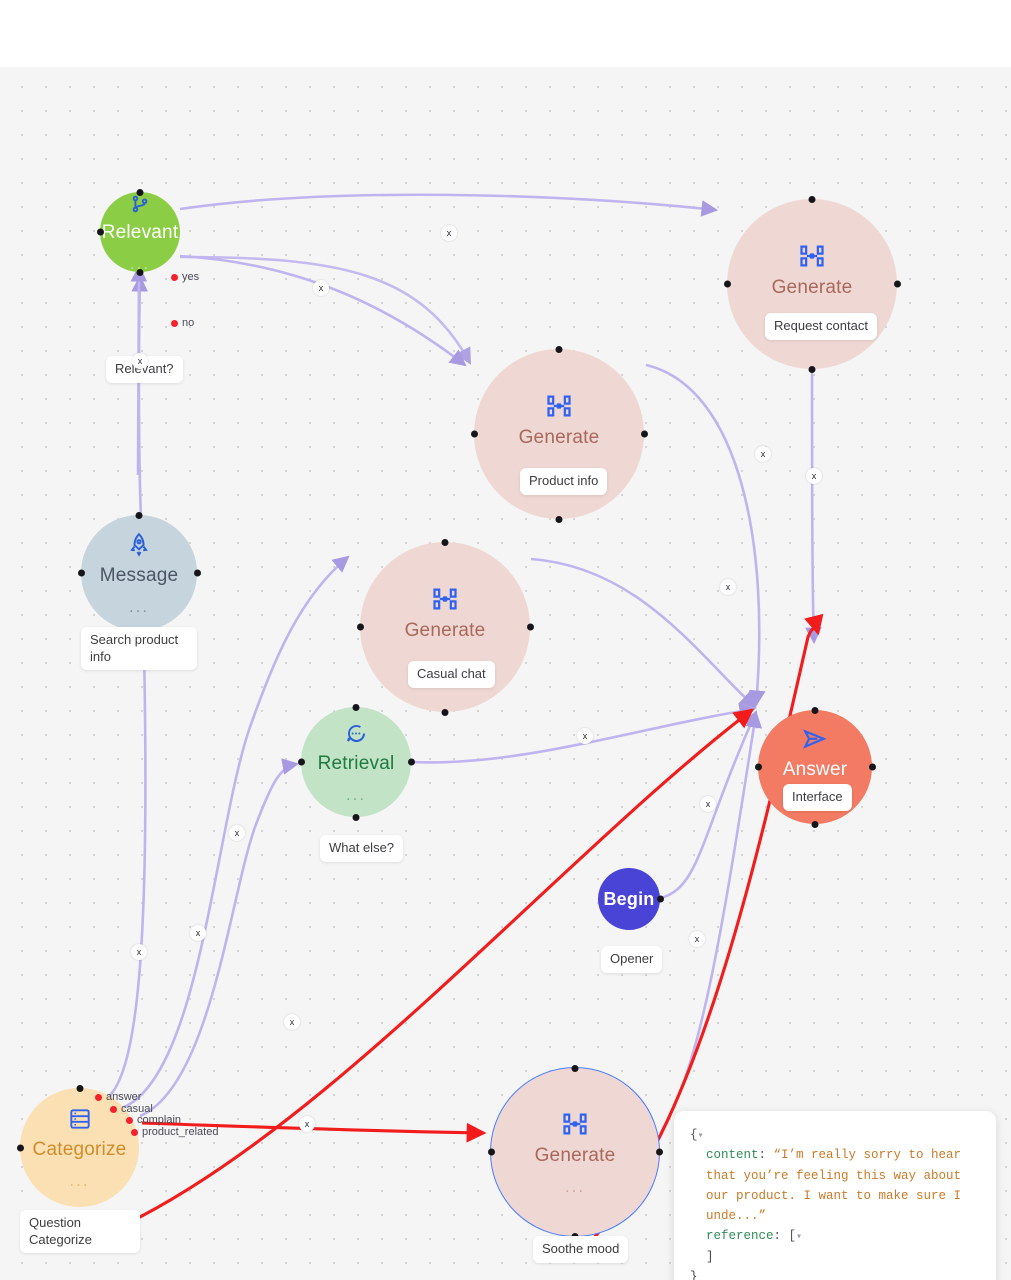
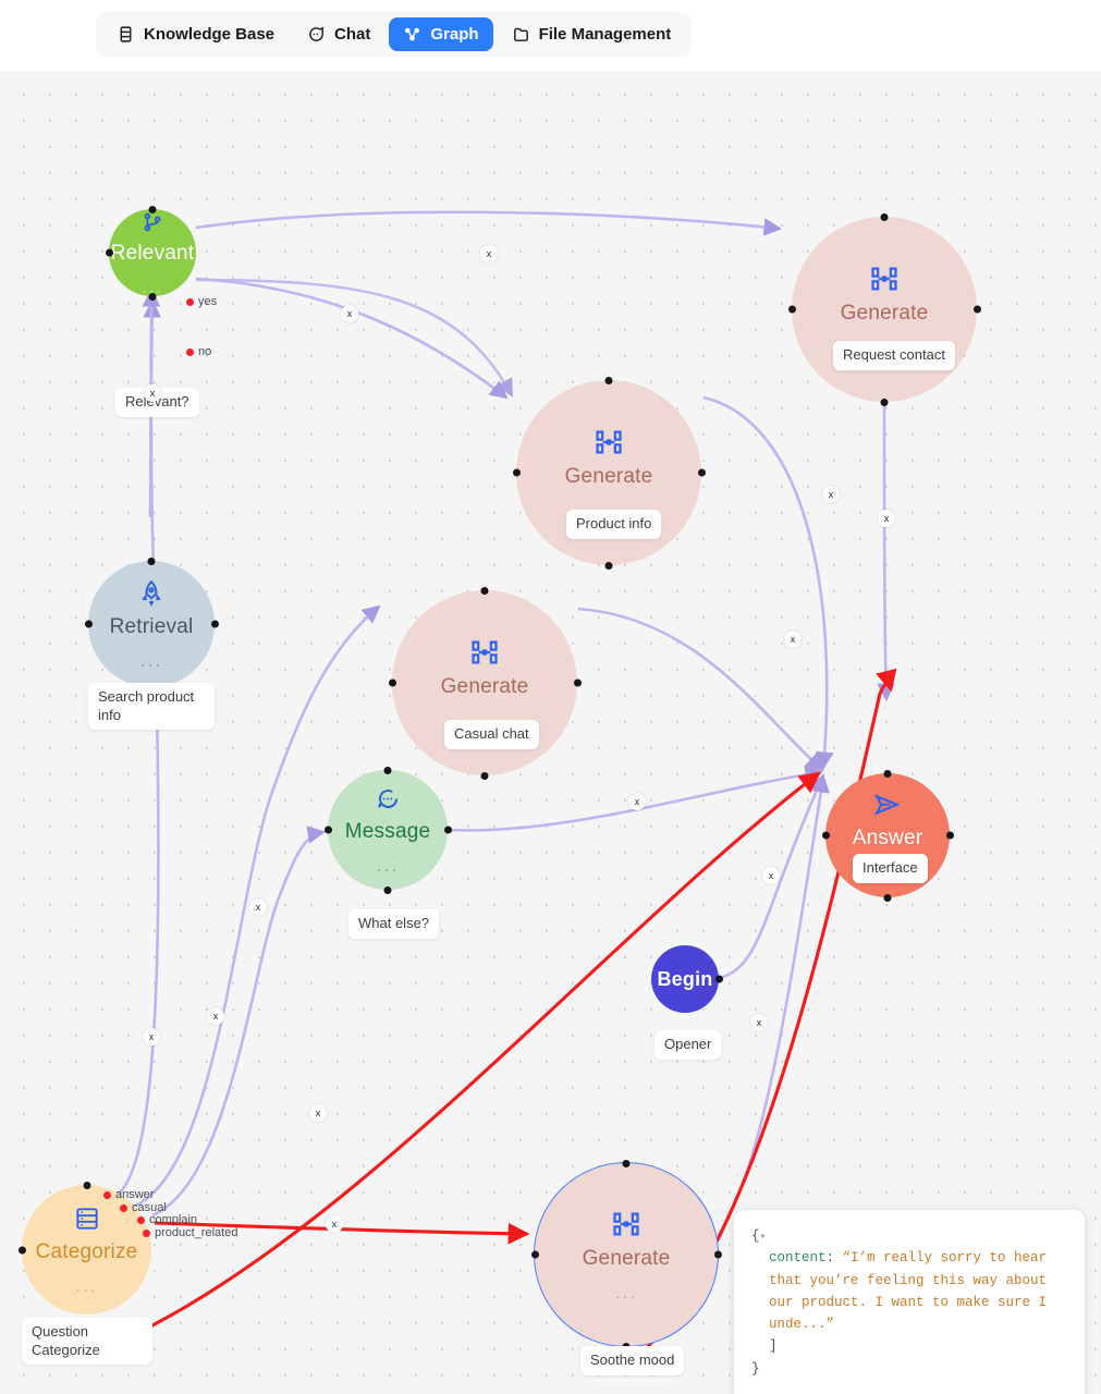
+ Knowledge Base
+ Chat
+ Graph
+ File Management
  Relevant
  ...
  yes
  no
  Relvant?
- Message
+ Retrieval
  ...
  Search product
  info
  Generate
  Request contact
  Generate
  Product info
  Generate
  Casual chat
- Retrieval
+ Message
  ...
  What else?
  Answer
  Interface
  Begin
  Opener
  Categorize
  ...
  answer
  casual
  complain
  product_related
  Question
  Categorize
  Generate
  ...
  Soothe mood
  x
  x
  x
  x
  x
  x
  x
  x
  x
  x
  x
  x
  x
  x
  {▾
  content: “I’m really sorry to hear that you’re feeling this way about our product. I want to make sure I unde...”
- reference: [▾
  ]
  }
